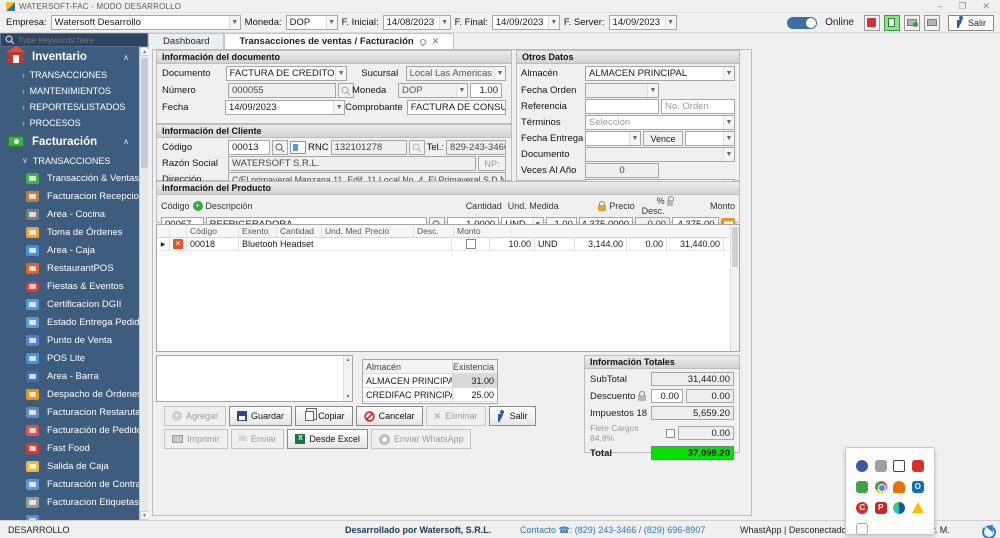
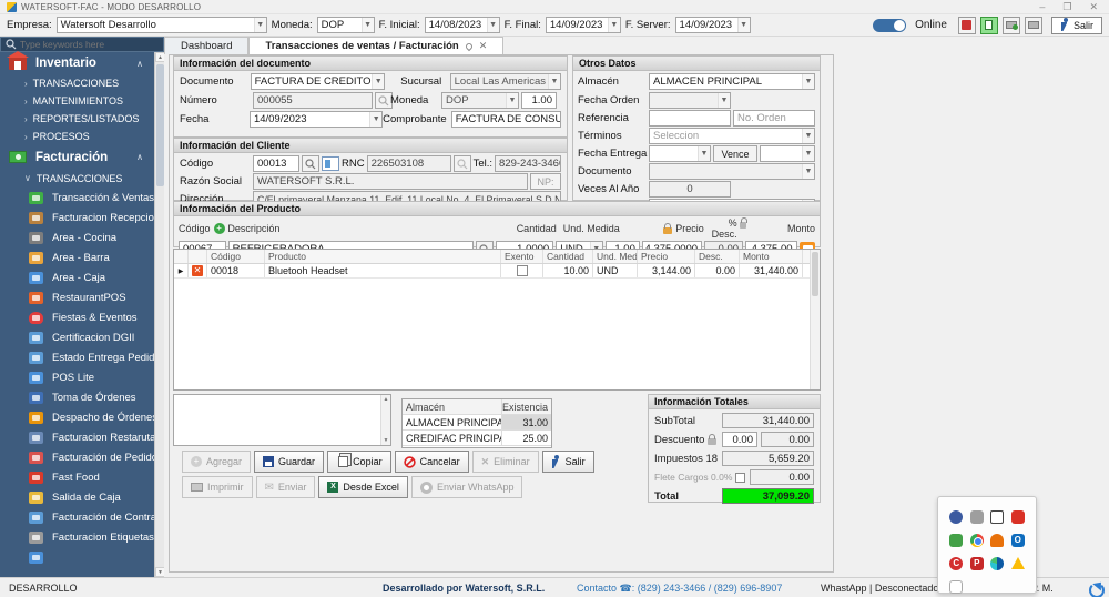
  WATERSOFT-FAC - MODO DESARROLLO
  –
  ❐
  ✕
  Empresa:
  Watersoft Desarrollo
  Moneda:
  DOP
  F. Inicial:
  14/08/2023
  F. Final:
  14/09/2023
  F. Server:
  14/09/2023
  Online
  Salir
  Type keywords here
  Inventario
  ∧
  ›
  TRANSACCIONES
  ›
  MANTENIMIENTOS
  ›
  REPORTES/LISTADOS
  ›
  PROCESOS
  Facturación
  ∧
  ∨
  TRANSACCIONES
  Transacción & Ventas
  Facturacion Recepcio
  Area - Cocina
- Toma de Órdenes
+ Area - Barra
  Area - Caja
  RestaurantPOS
  Fiestas & Eventos
  Certificacion DGII
  Estado Entrega Pedid
- Punto de Venta
  POS Lite
- Area - Barra
+ Toma de Órdenes
  Despacho de Órdene
  Facturacion Restaruta
  Facturación de Pedid
  Fast Food
  Salida de Caja
  Facturación de Contr
  Facturacion Etiquetas
  Dashboard
  Transacciones de ventas / Facturación
  ✕
  Información del documento
  Documento
  FACTURA DE CREDITO
  Sucursal
  Local Las Americas
  Número
  000055
  Moneda
  DOP
  1.00
  Fecha
  14/09/2023
  Comprobante
  FACTURA DE CONSU
  Información del Cliente
  Código
  00013
  RNC
- 132101278
+ 226503108
  Tel.:
  829-243-346
  Razón Social
  WATERSOFT S.R.L.
  NP:
  Dirección
  C/El primaveral Manzana 11, Edif. 11 Local No. 4, El Primaveral S.D.N
  Otros Datos
  Almacén
  ALMACEN PRINCIPAL
  Fecha Orden
  Referencia
  No. Orden
  Términos
  Seleccion
  Fecha Entrega
  Vence
  Documento
  Veces Al Año
  0
  Información del Producto
  Código
  +
  Descripción
  Cantidad
  Und. Medida
  Precio
  % Desc.
  Monto
  Código
+ Producto
  Exento
  Cantidad
  Und. Med
  Precio
  Desc.
  Monto
  ✕
  00018
  Bluetooh Headset
  10.00
  UND
  3,144.00
  0.00
  31,440.00
  Almacén
  Existencia
  ALMACEN PRINCIPA
  31.00
  CREDIFAC PRINCIPA
  25.00
  Información Totales
  SubTotal
  31,440.00
  Descuento
  0.00
  0.00
  Impuestos 18
  5,659.20
- Flete Cargos 84.8%
+ Flete Cargos 0.0%
  0.00
  Total
  37,099.20
  +
  Agregar
  Guardar
  Copiar
  Cancelar
  ✕
  Eliminar
  Salir
  Imprimir
  ✉
  Enviar
  Desde Excel
  Enviar WhatsApp
  DESARROLLO
  Desarrollado por Watersoft, S.R.L.
  Contacto ☎: (829) 243-3466 / (829) 696-8907
  WhastApp | Desconectado
  O
  C
  P
